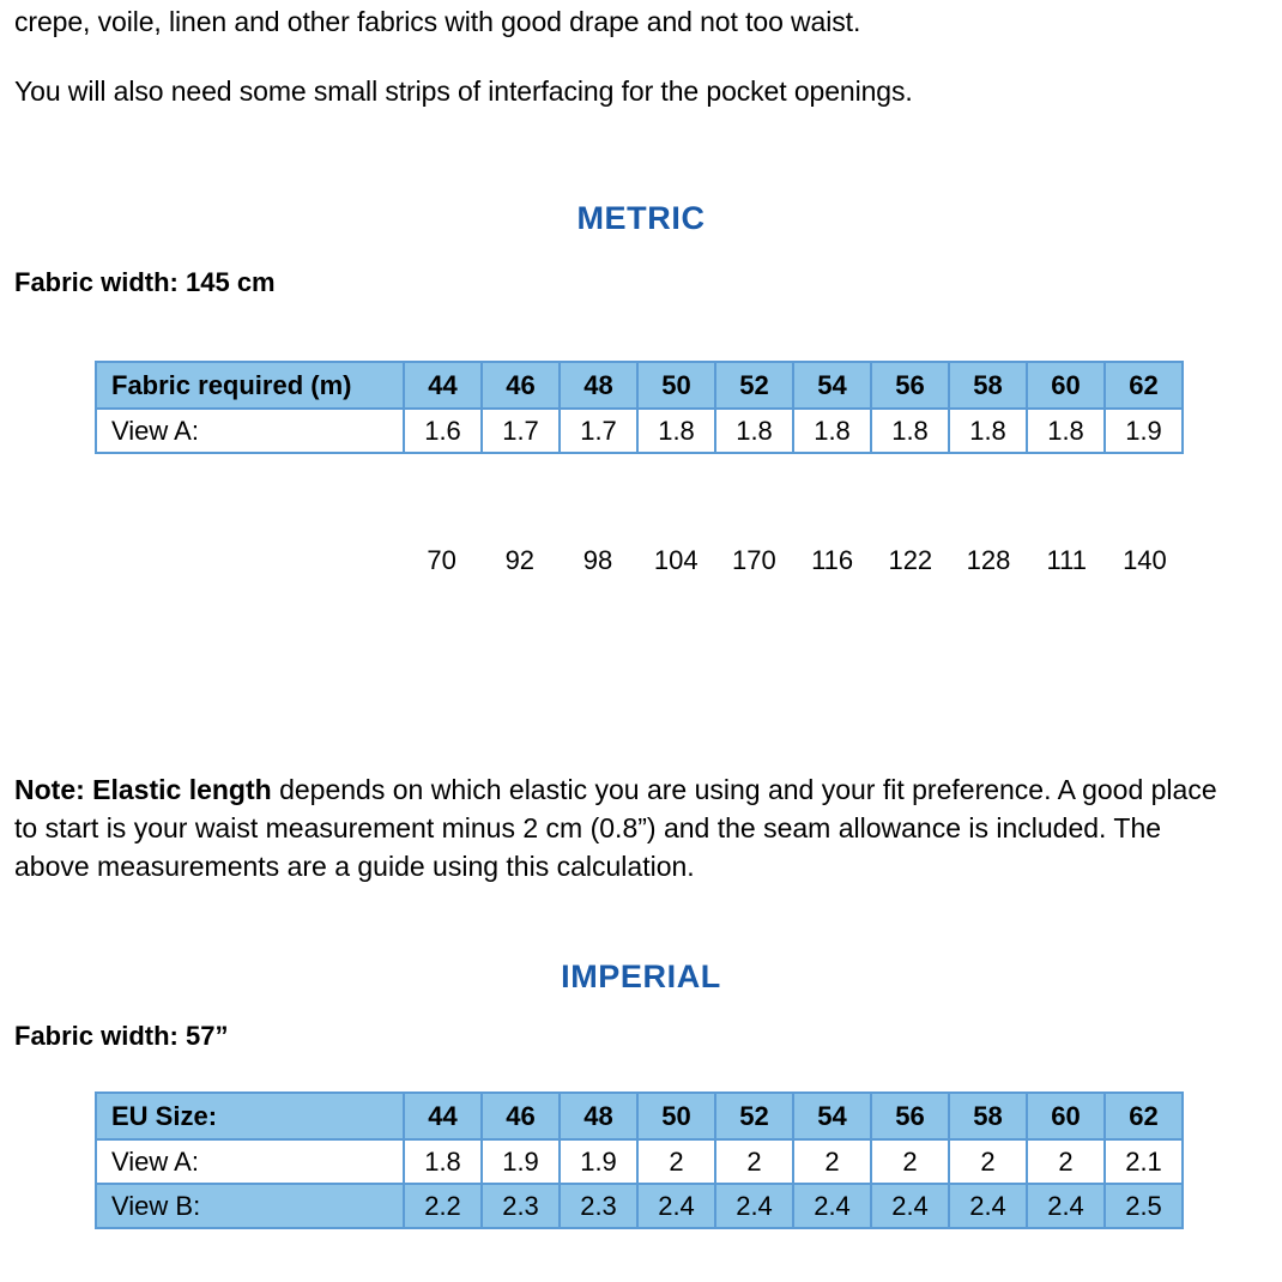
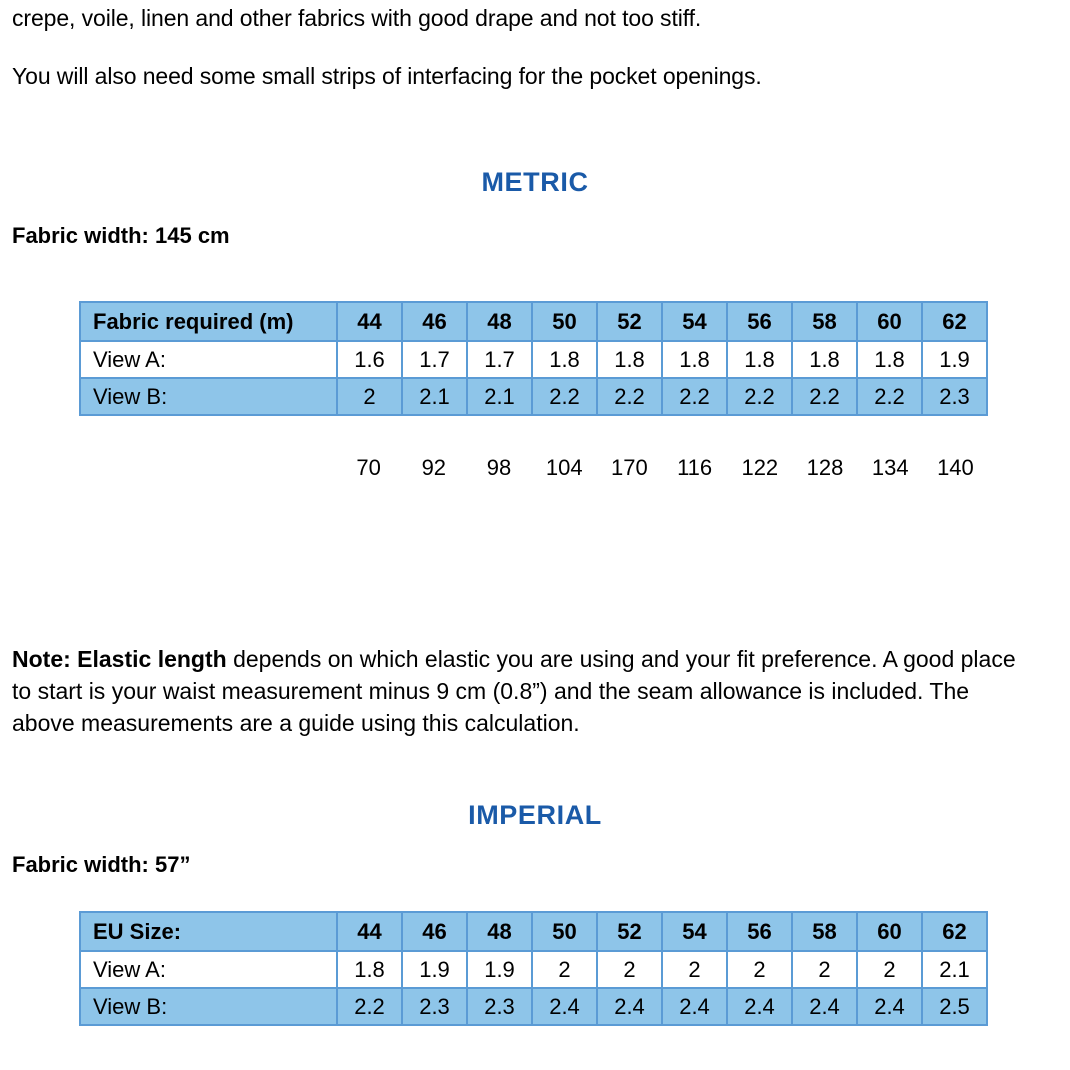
- crepe, voile, linen and other fabrics with good drape and not too waist.
+ crepe, voile, linen and other fabrics with good drape and not too stiff.
  You will also need some small strips of interfacing for the pocket openings.
  METRIC
  Fabric width: 145 cm
  Fabric required (m)	44	46	48	50	52	54	56	58	60	62
  View A:	1.6	1.7	1.7	1.8	1.8	1.8	1.8	1.8	1.8	1.9
+ View B:	2	2.1	2.1	2.2	2.2	2.2	2.2	2.2	2.2	2.3
  70
  92
  98
  104
  170
  116
  122
  128
- 111
+ 134
  140
- Note: Elastic length depends on which elastic you are using and your fit preference. A good place to start is your waist measurement minus 2 cm (0.8”) and the seam allowance is included. The above measurements are a guide using this calculation.
+ Note: Elastic length depends on which elastic you are using and your fit preference. A good place to start is your waist measurement minus 9 cm (0.8”) and the seam allowance is included. The above measurements are a guide using this calculation.
  IMPERIAL
  Fabric width: 57”
  EU Size:	44	46	48	50	52	54	56	58	60	62
  View A:	1.8	1.9	1.9	2	2	2	2	2	2	2.1
  View B:	2.2	2.3	2.3	2.4	2.4	2.4	2.4	2.4	2.4	2.5
